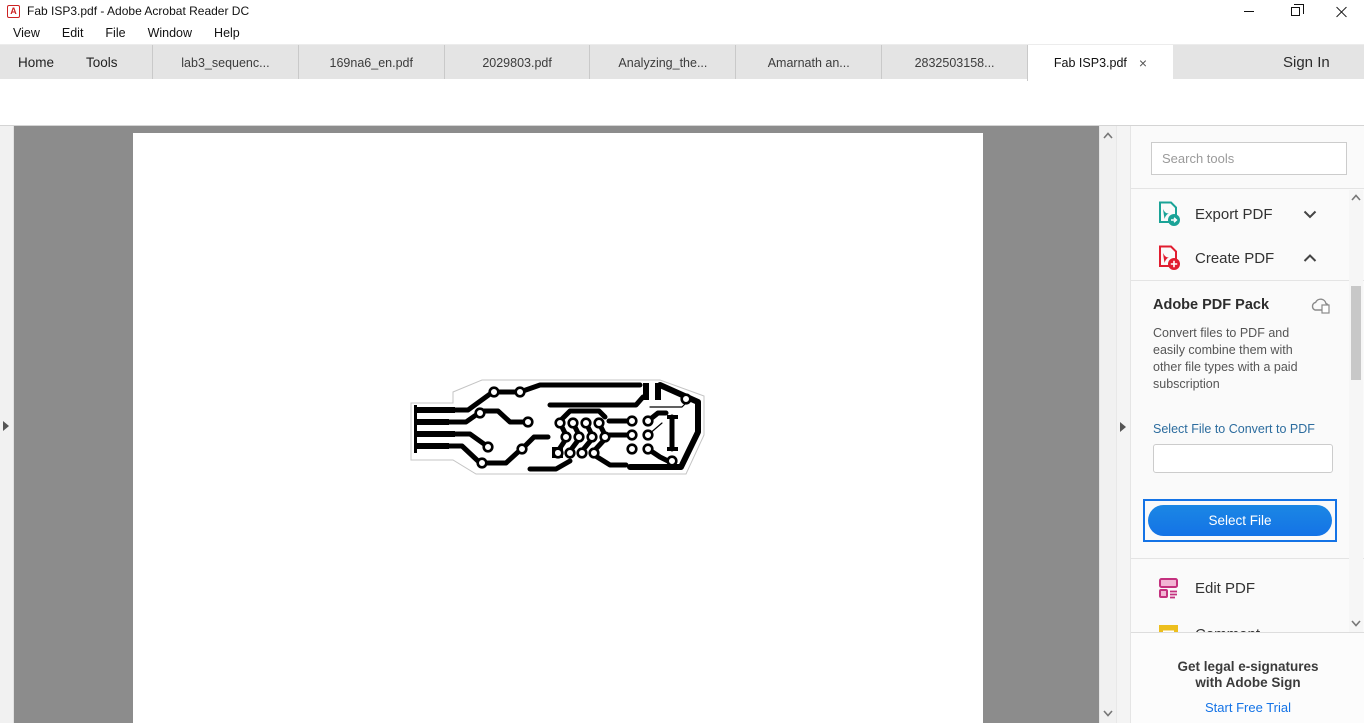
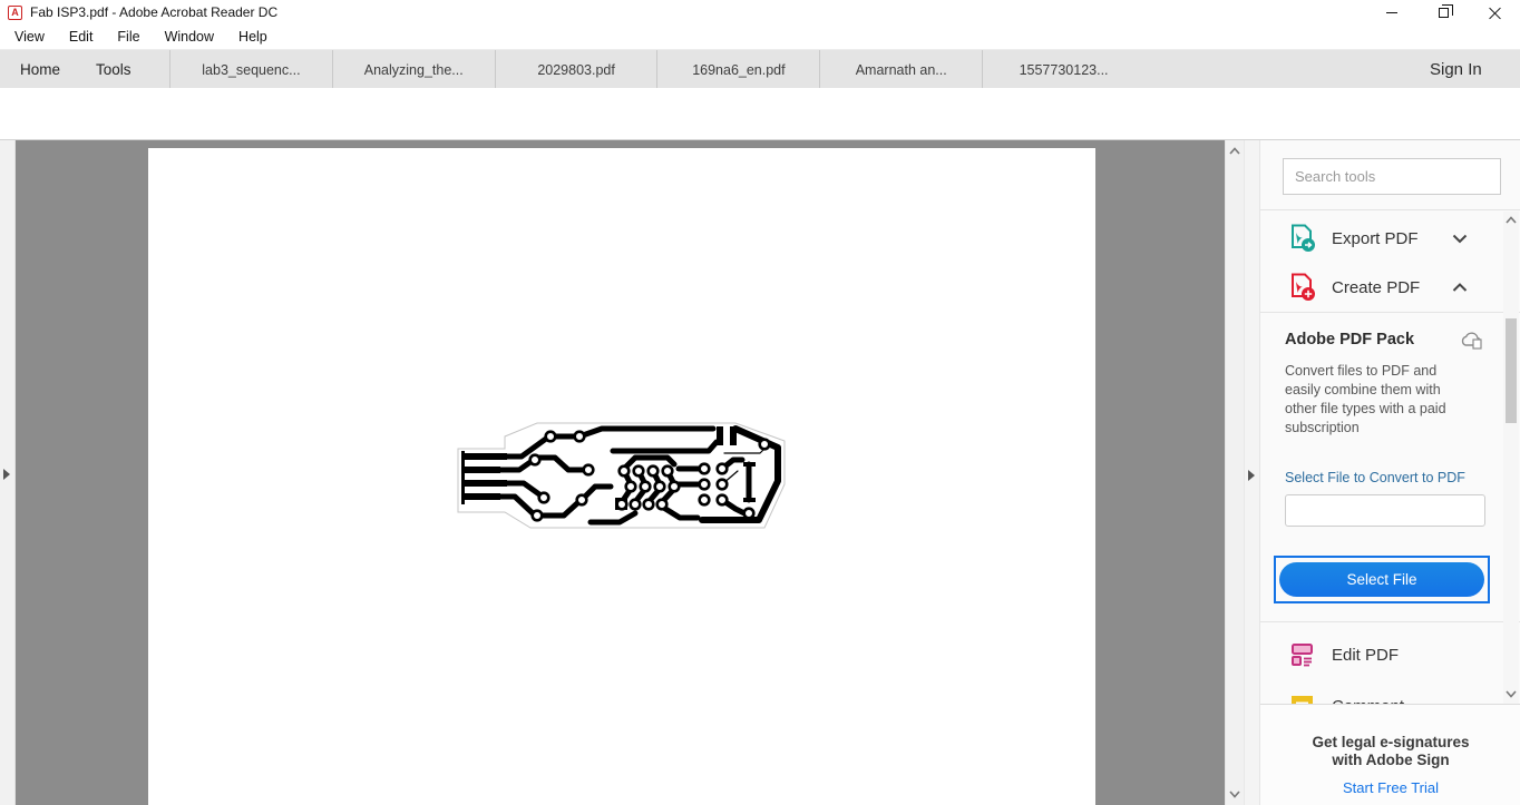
  A
  Fab ISP3.pdf - Adobe Acrobat Reader DC
  View
  Edit
  File
  Window
  Help
  Home
  Tools
  lab3_sequenc...
- 169na6_en.pdf
+ Analyzing_the...
  2029803.pdf
- Analyzing_the...
+ 169na6_en.pdf
  Amarnath an...
- 2832503158...
+ 1557730123...
- Fab ISP3.pdf
- ×
  Sign In
  Search tools
  Export PDF
  Create PDF
  Adobe PDF Pack
  Convert files to PDF and easily combine them with other file types with a paid subscription
  Select File to Convert to PDF
  Select File
  Edit PDF
  Get legal e-signatures
  with Adobe Sign
  Start Free Trial
